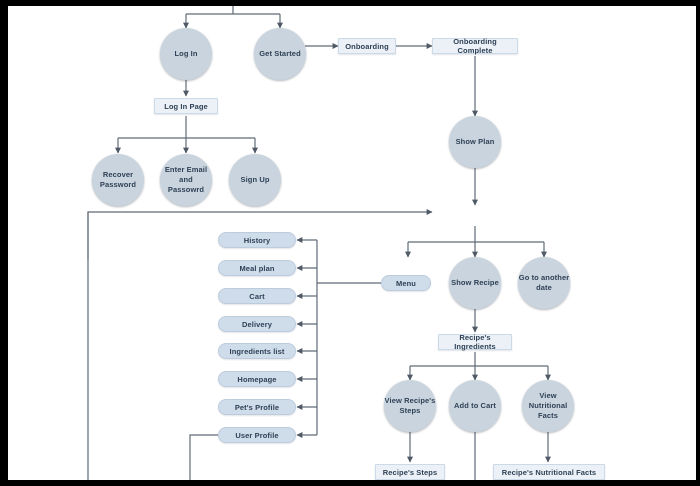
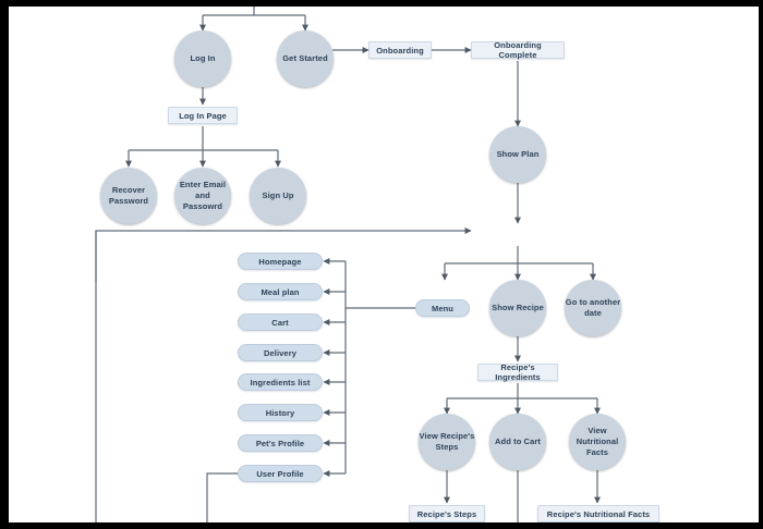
  Log In
  Get Started
  Onboarding
  Onboarding Complete
  Log In Page
  Show Plan
  Recover Password
  Enter Email and Passowrd
  Sign Up
  Menu
  Show Recipe
  Go to another date
  Recipe's Ingredients
  View Recipe's Steps
  Add to Cart
  View Nutritional Facts
  Recipe's Steps
  Recipe's Nutritional Facts
- History
+ Homepage
  Meal plan
  Cart
  Delivery
  Ingredients list
- Homepage
+ History
  Pet's Profile
  User Profile
